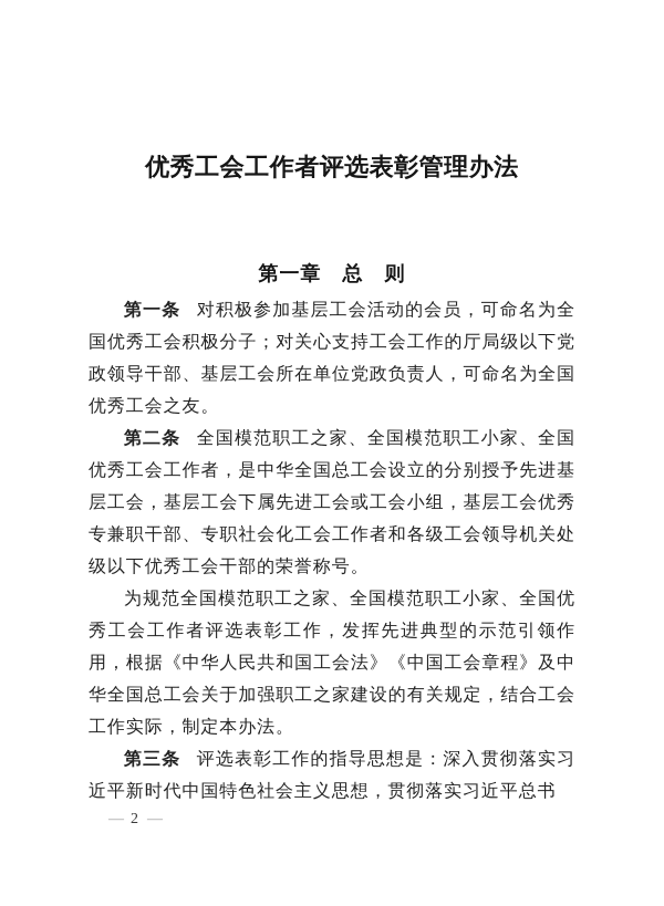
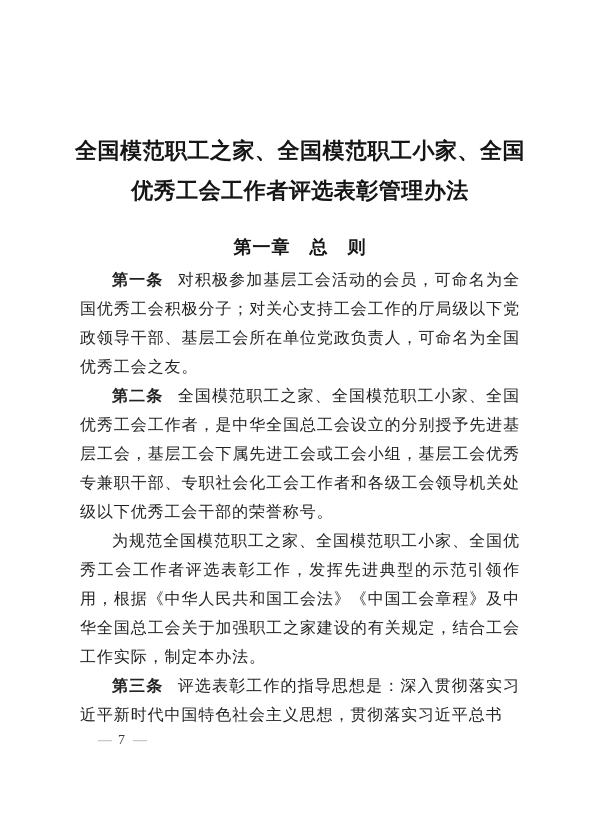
+ 全国模范职工之家、全国模范职工小家、全国
  优秀工会工作者评选表彰管理办法
  第一章 总 则
  第一条 对积极参加基层工会活动的会员，可命名为全国优秀工会积极分子；对关心支持工会工作的厅局级以下党政领导干部、基层工会所在单位党政负责人，可命名为全国优秀工会之友。
  第二条 全国模范职工之家、全国模范职工小家、全国优秀工会工作者，是中华全国总工会设立的分别授予先进基层工会，基层工会下属先进工会或工会小组，基层工会优秀专兼职干部、专职社会化工会工作者和各级工会领导机关处级以下优秀工会干部的荣誉称号。
  为规范全国模范职工之家、全国模范职工小家、全国优秀工会工作者评选表彰工作，发挥先进典型的示范引领作用，根据《中华人民共和国工会法》《中国工会章程》及中华全国总工会关于加强职工之家建设的有关规定，结合工会工作实际，制定本办法。
  第三条 评选表彰工作的指导思想是：深入贯彻落实习近平新时代中国特色社会主义思想，贯彻落实习近平总书
- — 2 —
+ — 7 —
